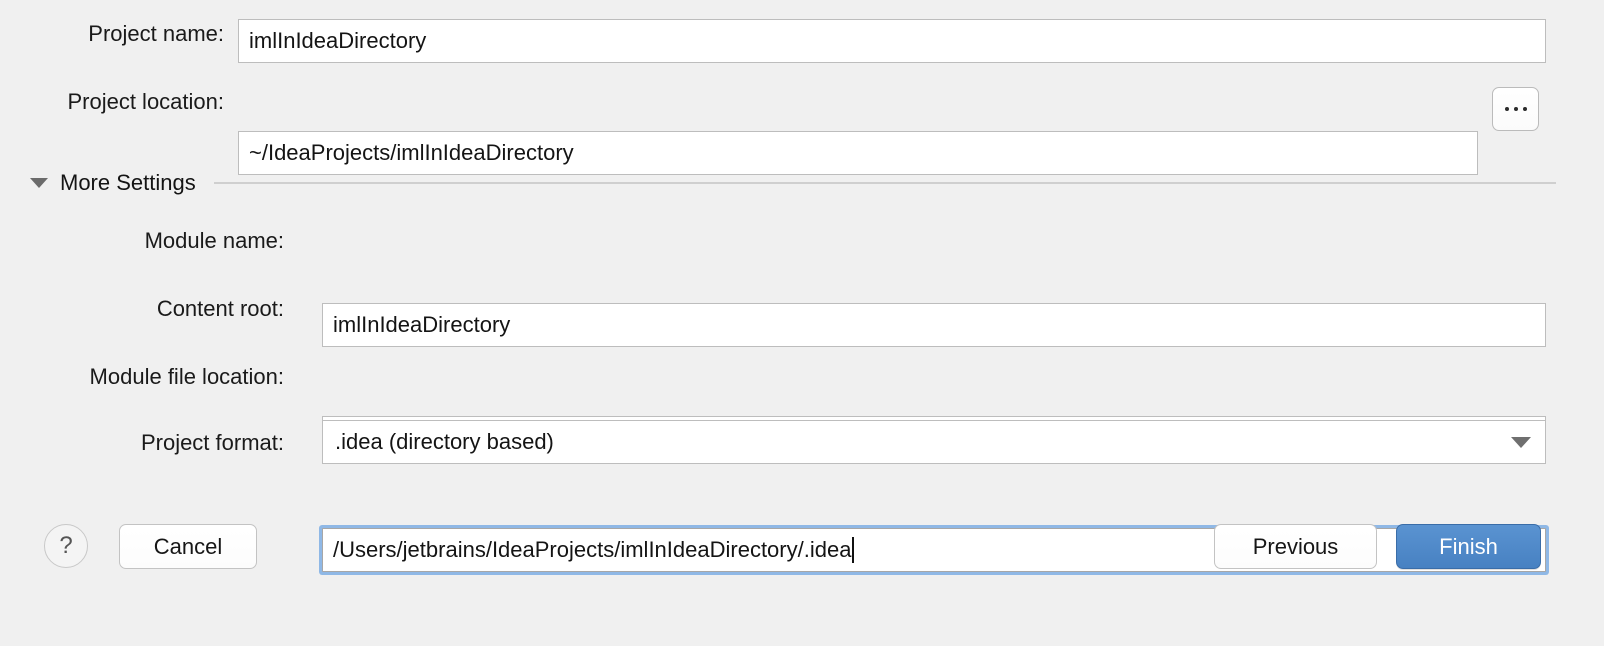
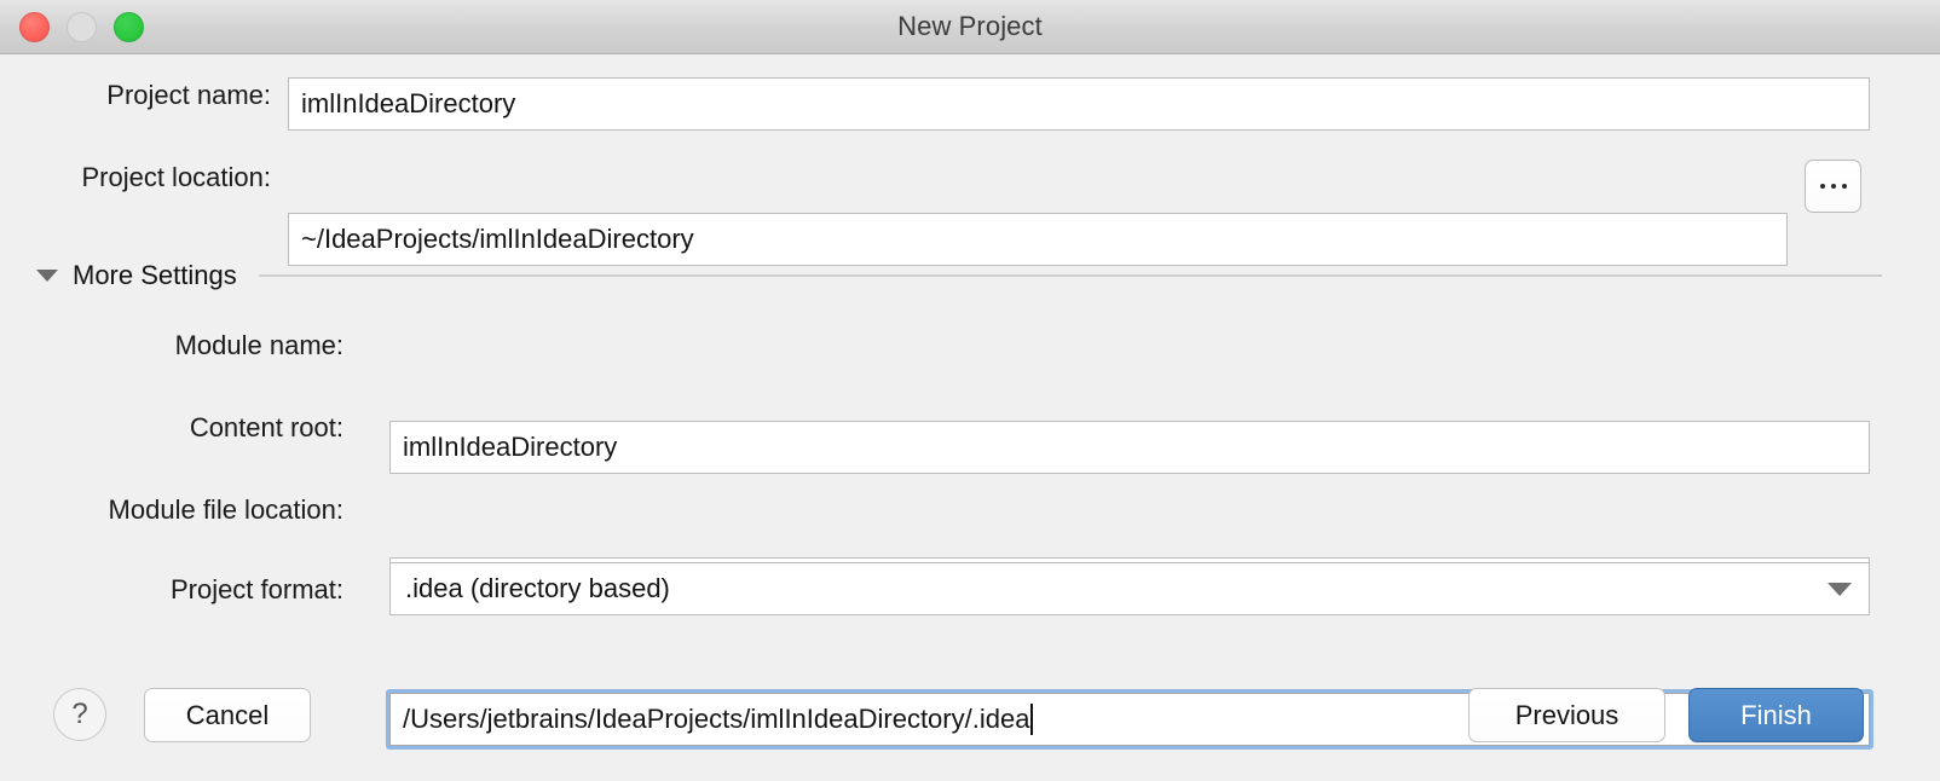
+ New Project
  Project name:
  imlInIdeaDirectory
  Project location:
  ~/IdeaProjects/imlInIdeaDirectory
  More Settings
  Module name:
  imlInIdeaDirectory
  Content root:
  Module file location:
  /Users/jetbrains/IdeaProjects/imlInIdeaDirectory/.idea
  Project format:
  .idea (directory based)
  ?
  Cancel
  Previous
  Finish
